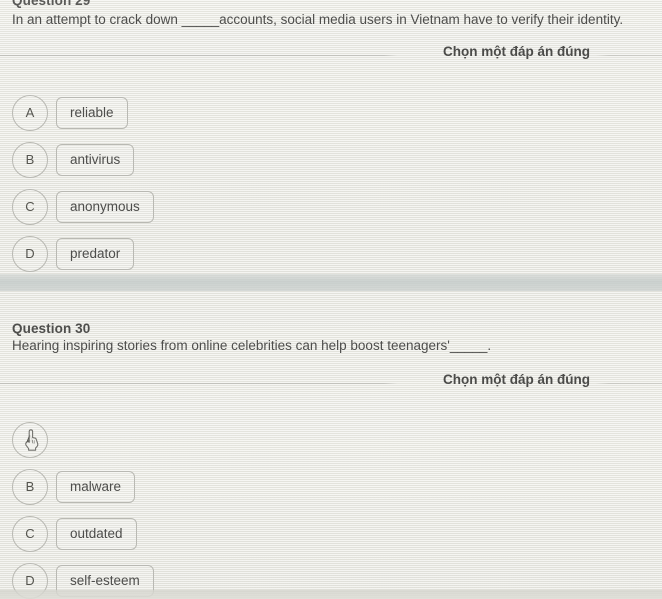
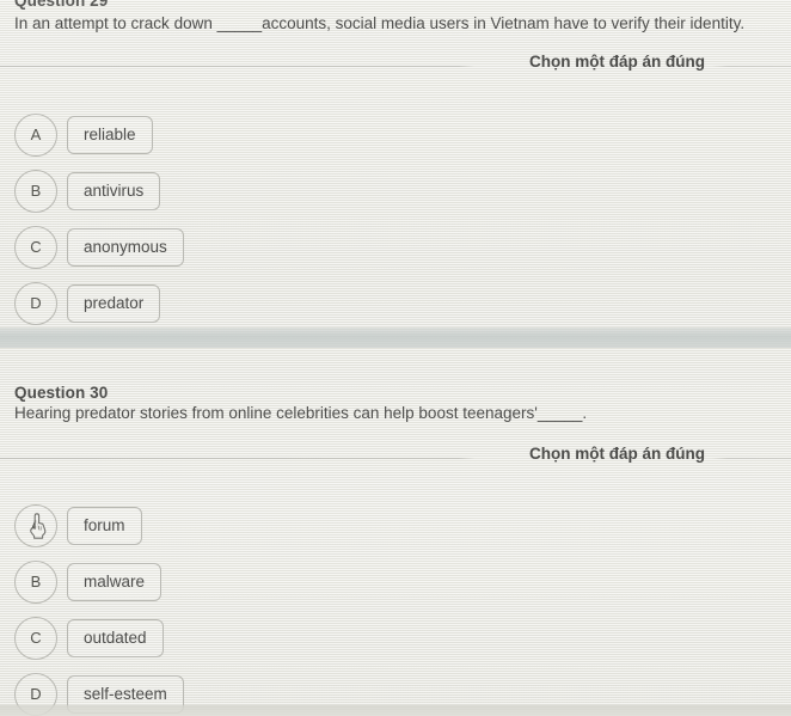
  Question 29
  In an attempt to crack down _____accounts, social media users in Vietnam have to verify their identity.
  Chọn một đáp án đúng
  A
  reliable
  B
  antivirus
  C
  anonymous
  D
  predator
  Question 30
- Hearing inspiring stories from online celebrities can help boost teenagers'_____.
+ Hearing predator stories from online celebrities can help boost teenagers'_____.
  Chọn một đáp án đúng
  A
+ forum
  B
  malware
  C
  outdated
  D
  self-esteem
